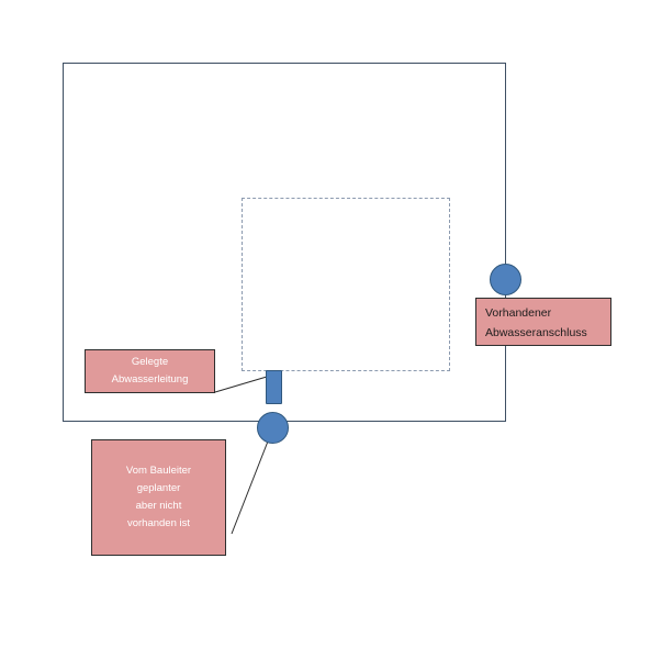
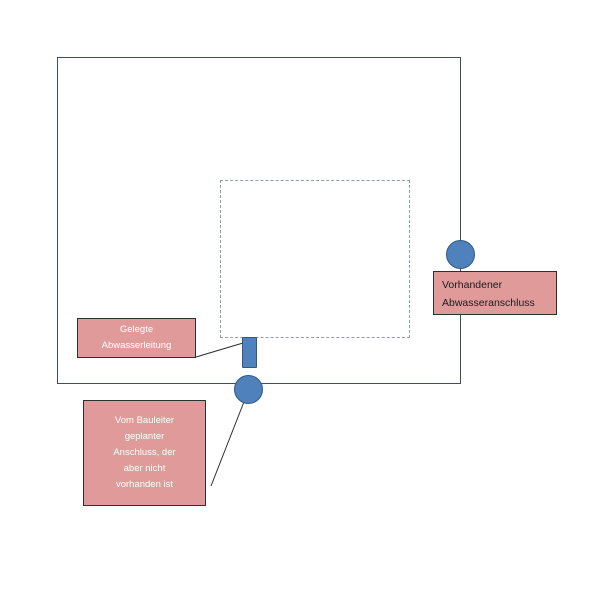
  Vorhandener
  Abwasseranschluss
  Gelegte
  Abwasserleitung
  Vom Bauleiter
  geplanter
+ Anschluss, der
  aber nicht
  vorhanden ist
